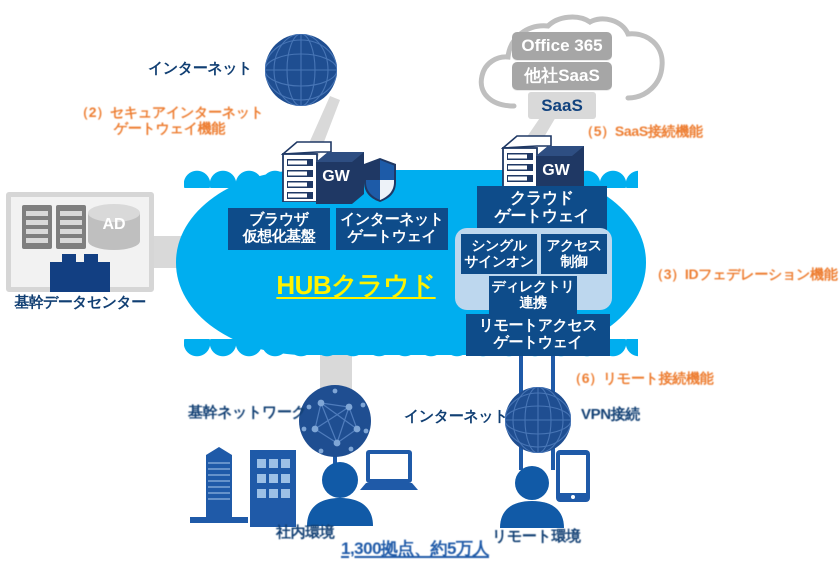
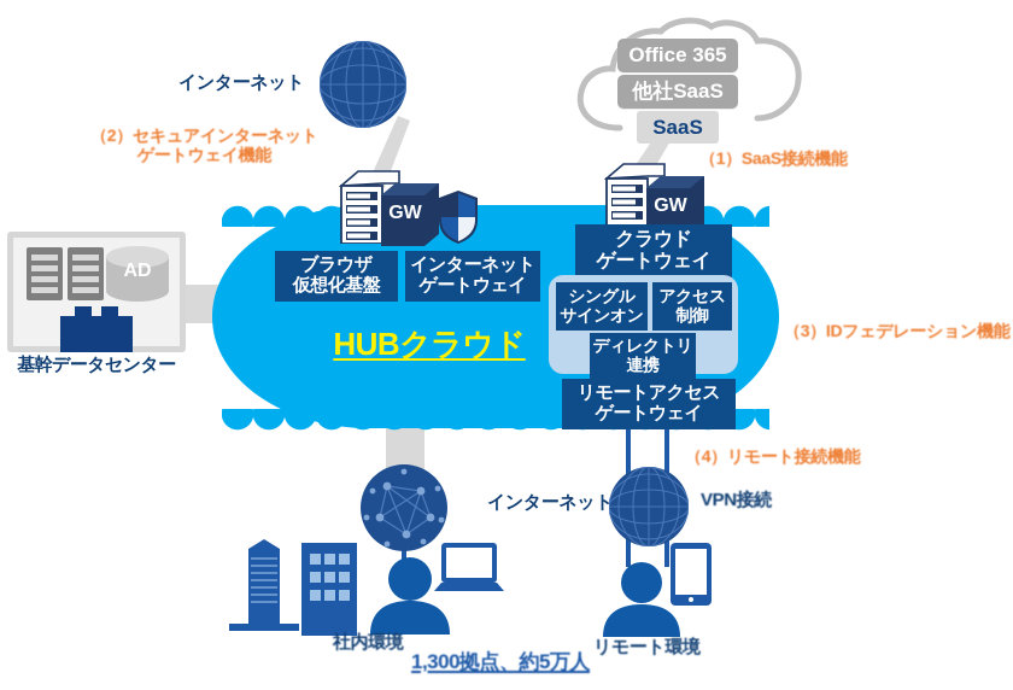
  Office 365
  他社SaaS
  SaaS
  インターネット
  （2）セキュアインターネット
  ゲートウェイ機能
- （5）SaaS接続機能
+ （1）SaaS接続機能
  （3）IDフェデレーション機能
- （6）リモート接続機能
+ （4）リモート接続機能
  AD
  基幹データセンター
  HUBクラウド
  GW
  ブラウザ
  仮想化基盤
  インターネット
  ゲートウェイ
  GW
  クラウド
  ゲートウェイ
  シングル
  サインオン
  アクセス
  制御
  ディレクトリ
  連携
  リモートアクセス
  ゲートウェイ
- 基幹ネットワーク
  社内環境
  インターネット
  VPN接続
  リモート環境
  1,300拠点、約5万人
